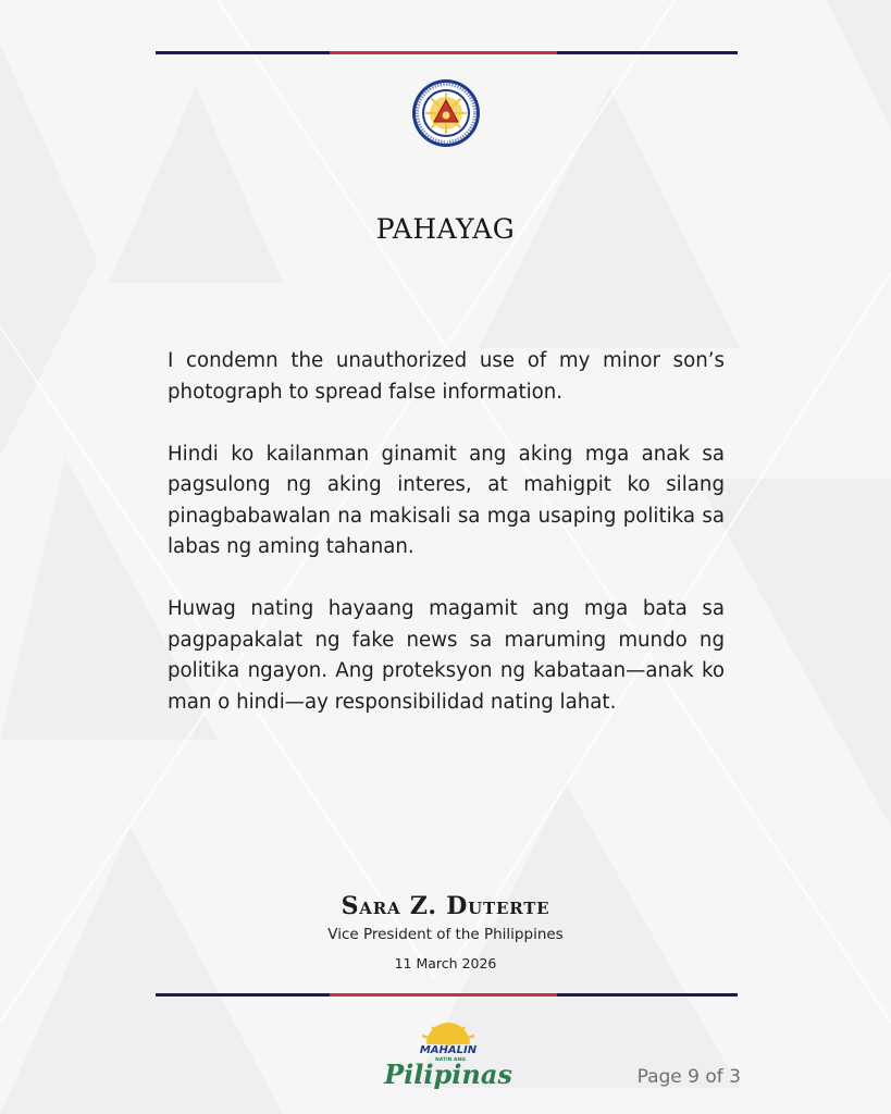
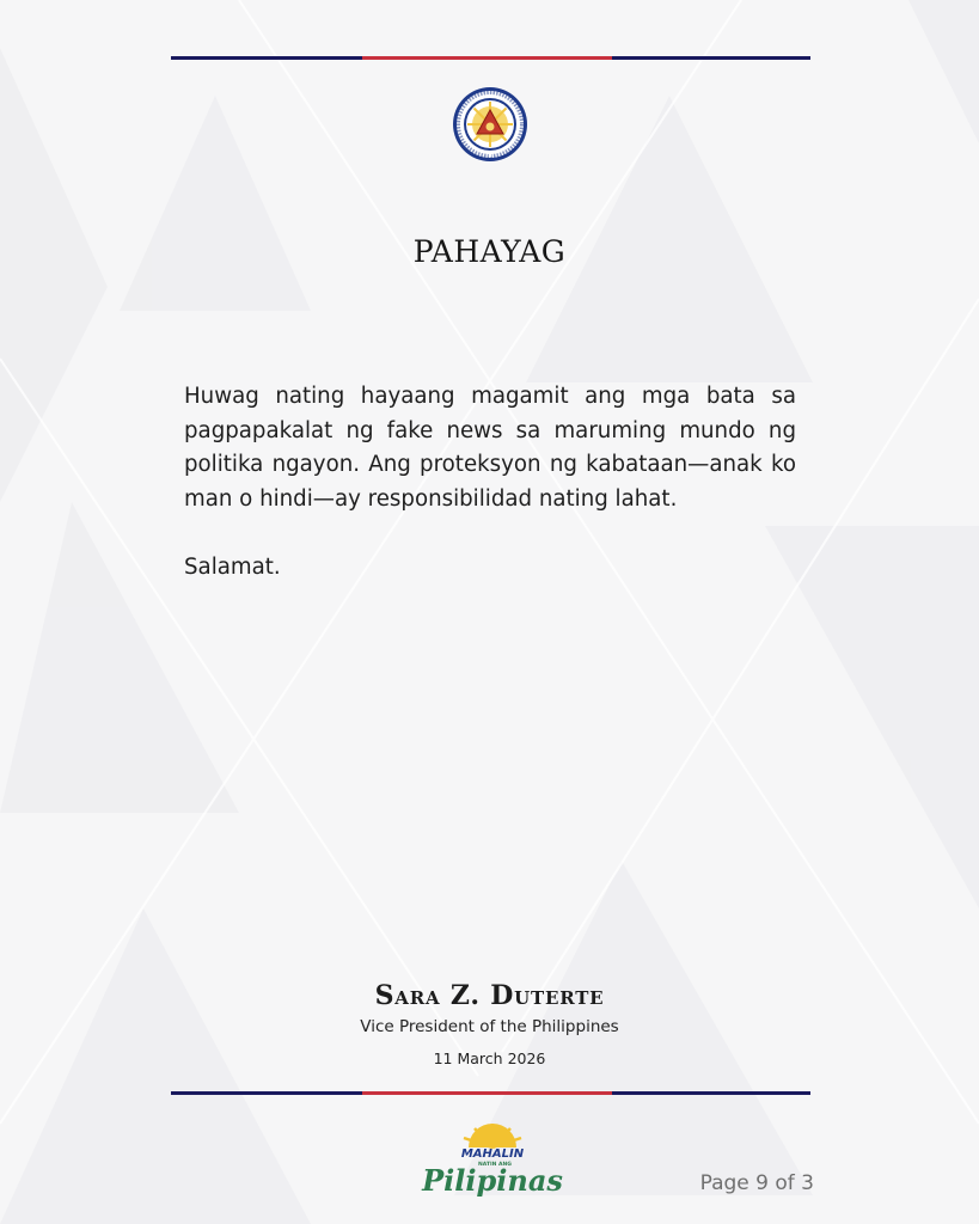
  PAHAYAG
- I condemn the unauthorized use of my minor son’s photograph to spread false information.
- Hindi ko kailanman ginamit ang aking mga anak sa pagsulong ng aking interes, at mahigpit ko silang pinagbabawalan na makisali sa mga usaping politika sa labas ng aming tahanan.
  Huwag nating hayaang magamit ang mga bata sa pagpapakalat ng fake news sa maruming mundo ng politika ngayon. Ang proteksyon ng kabataan—anak ko man o hindi—ay responsibilidad nating lahat.
+ Salamat.
  Sara Z. Duterte
  Vice President of the Philippines
  11 March 2026
  MAHALIN
  Pilipinas
  Page 9 of 3
